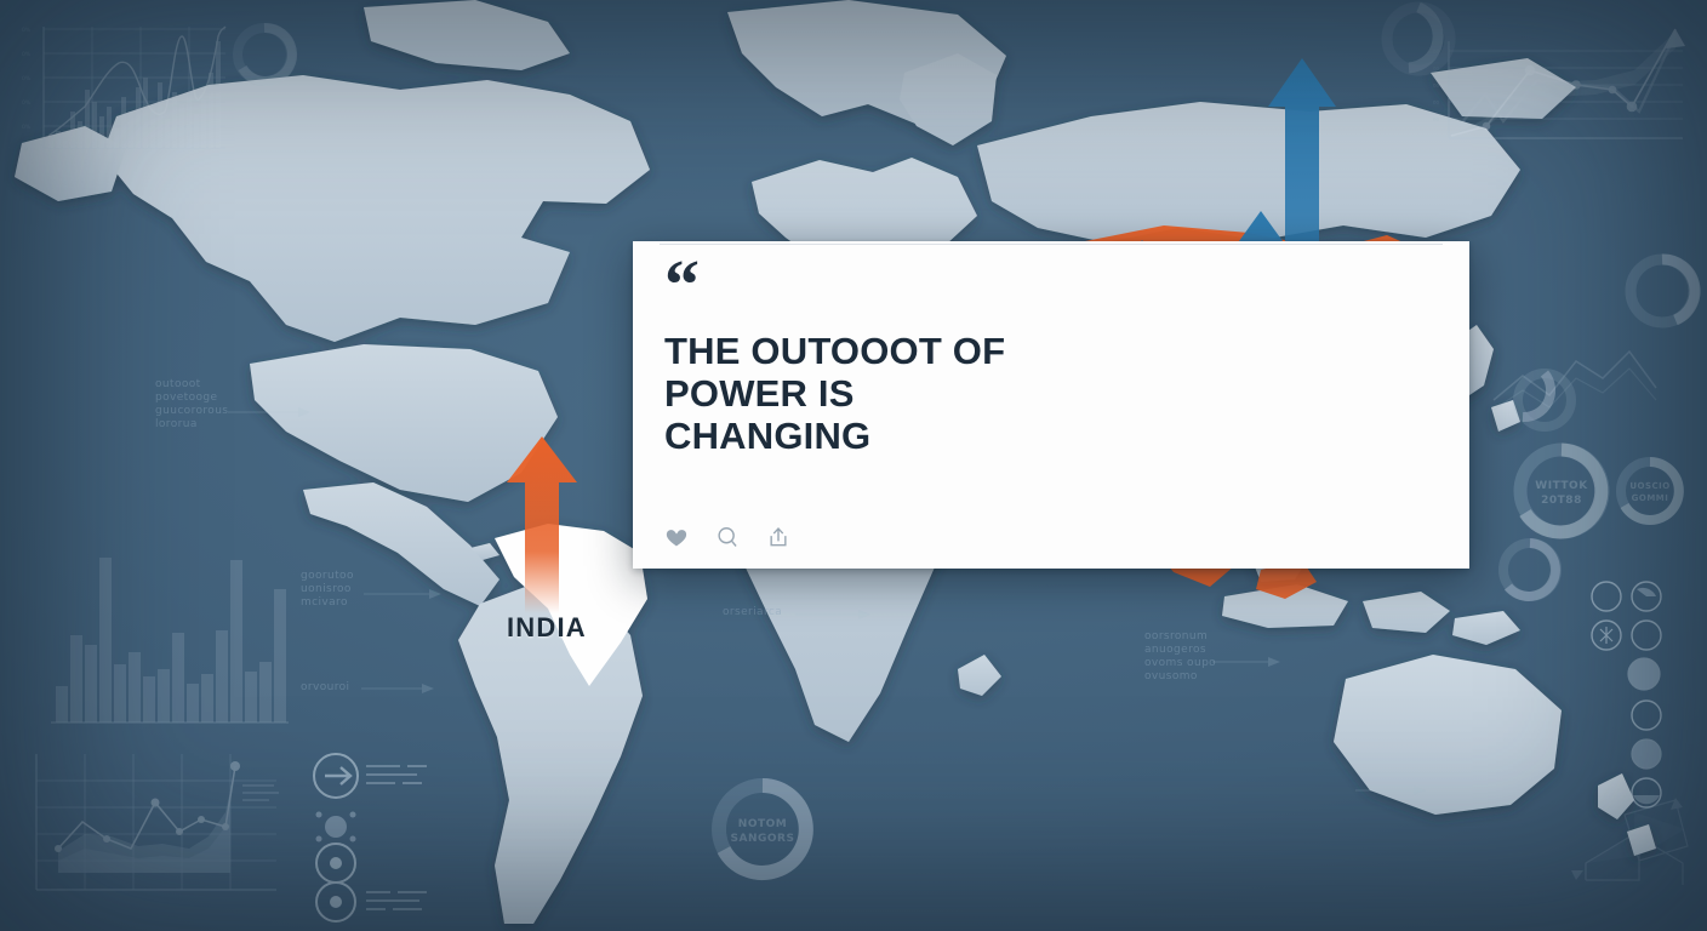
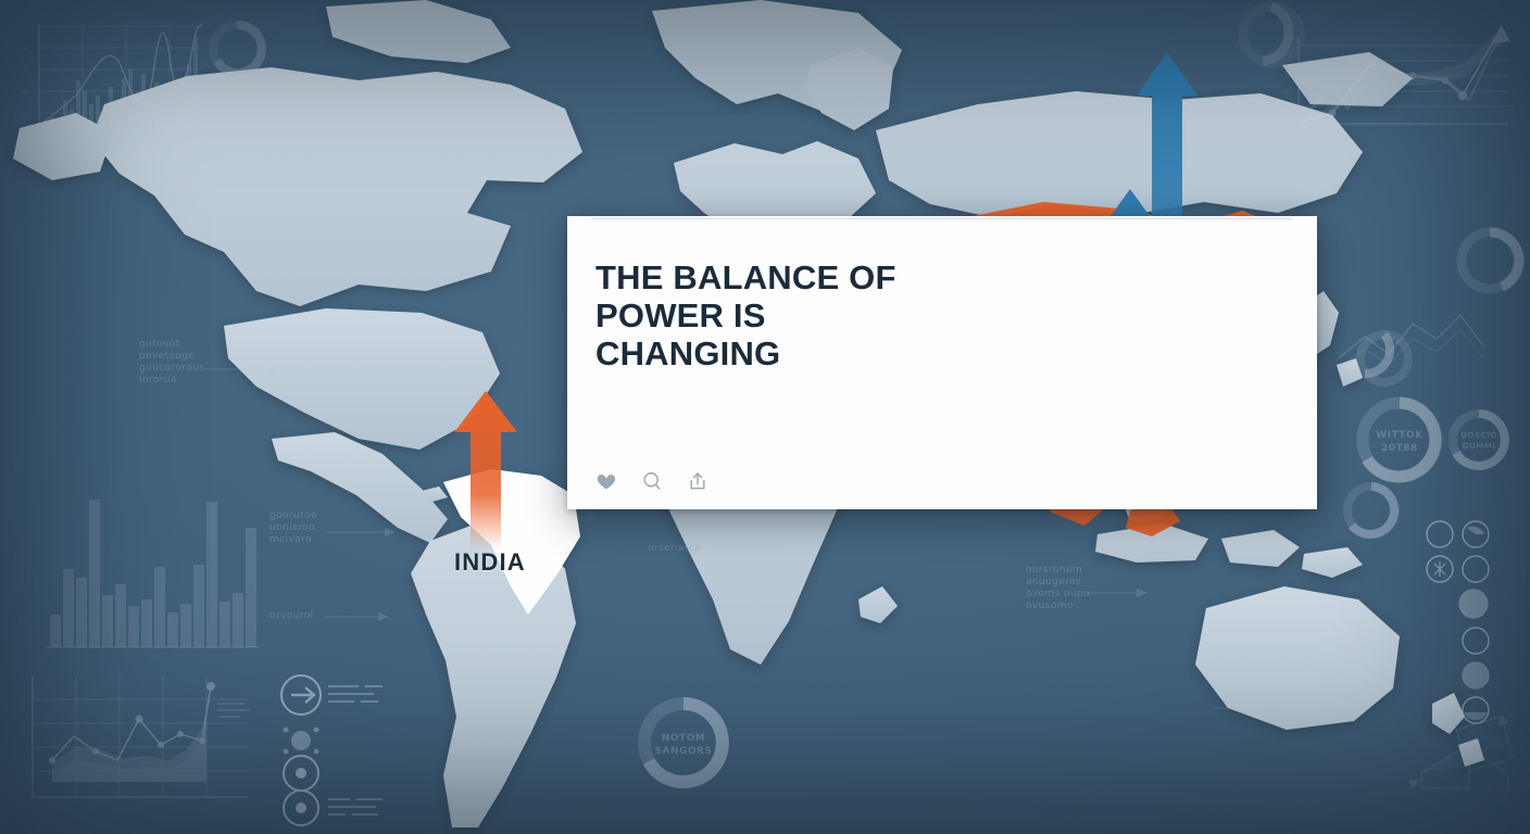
  INDIA
  WITTOK
  20T88
  UOSCIO
  GOMMI
  NOTOM
  SANGORS
  outooot
  povetooge
  guucororous
  lororua
  goorutoo
  uonisroo
  mcivaro
  orvouroi
  orseriarca
  oorsronum
  anuogeros
  ovoms oupo
  ovusomo
- “
- THE OUTOOOT OF POWER IS CHANGING
+ THE BALANCE OF POWER IS CHANGING
